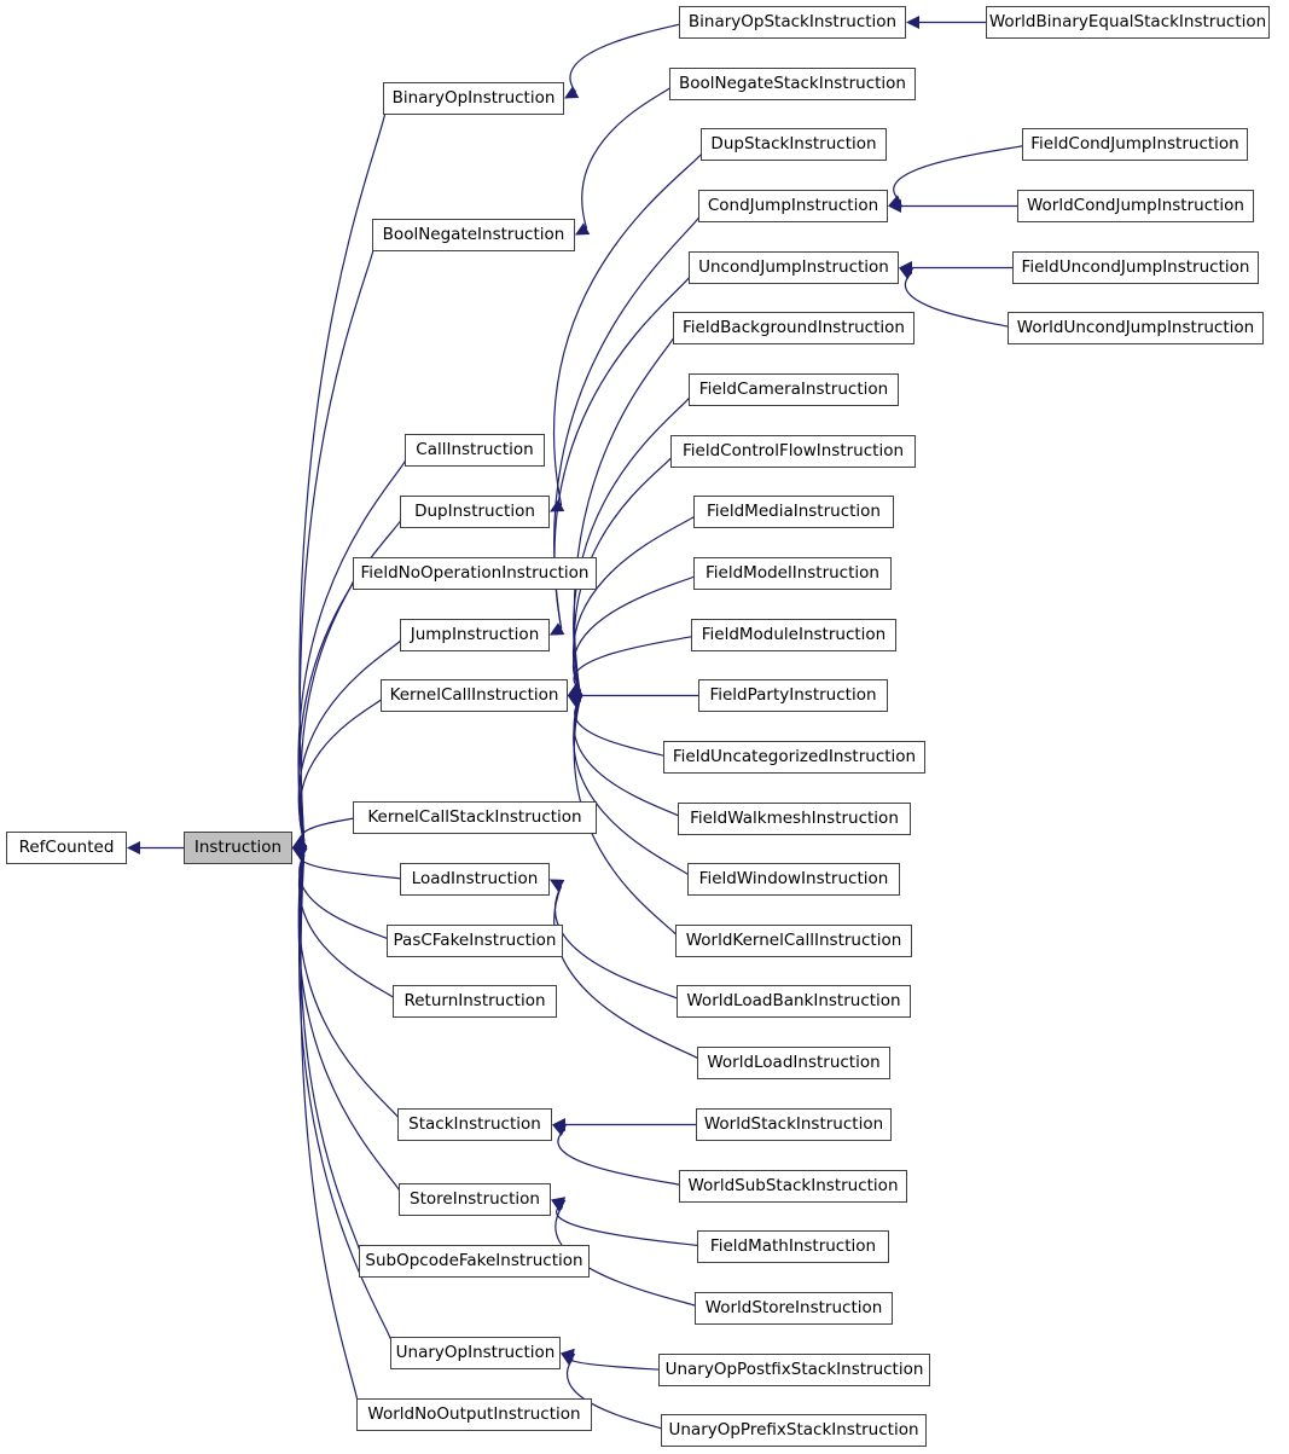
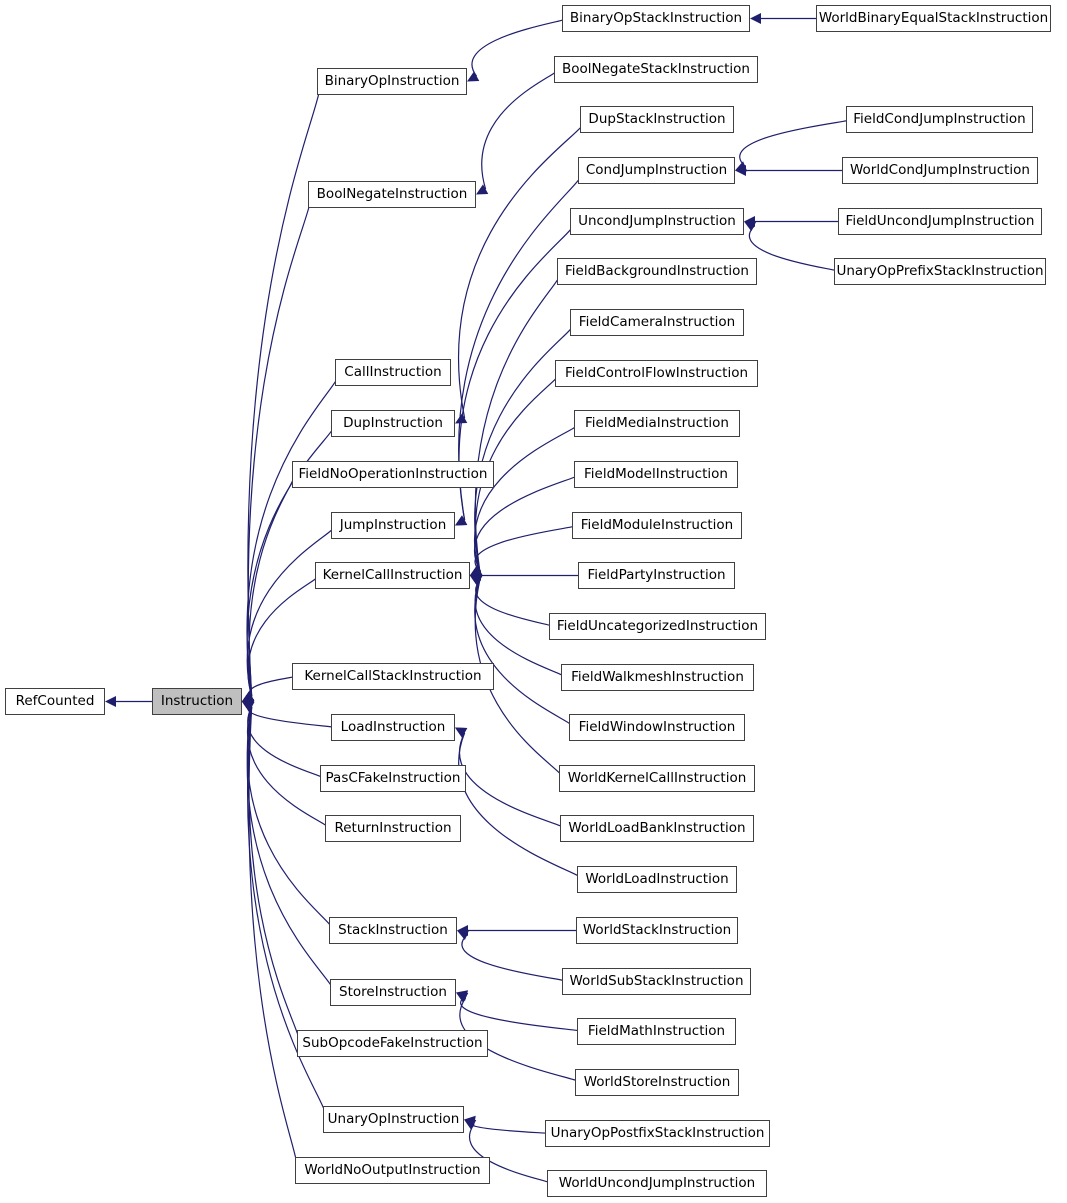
  RefCounted
  Instruction
  BinaryOpInstruction
  BoolNegateInstruction
  CallInstruction
  DupInstruction
  FieldNoOperationInstruction
  JumpInstruction
  KernelCallInstruction
  KernelCallStackInstruction
  LoadInstruction
  PasCFakeInstruction
  ReturnInstruction
  StackInstruction
  StoreInstruction
  SubOpcodeFakeInstruction
  UnaryOpInstruction
  WorldNoOutputInstruction
  BinaryOpStackInstruction
  BoolNegateStackInstruction
  DupStackInstruction
  CondJumpInstruction
  UncondJumpInstruction
  FieldBackgroundInstruction
  FieldCameraInstruction
  FieldControlFlowInstruction
  FieldMediaInstruction
  FieldModelInstruction
  FieldModuleInstruction
  FieldPartyInstruction
  FieldUncategorizedInstruction
  FieldWalkmeshInstruction
  FieldWindowInstruction
  WorldKernelCallInstruction
  WorldLoadBankInstruction
  WorldLoadInstruction
  WorldStackInstruction
  WorldSubStackInstruction
  FieldMathInstruction
  WorldStoreInstruction
  UnaryOpPostfixStackInstruction
- UnaryOpPrefixStackInstruction
+ WorldUncondJumpInstruction
  WorldBinaryEqualStackInstruction
  FieldCondJumpInstruction
  WorldCondJumpInstruction
  FieldUncondJumpInstruction
- WorldUncondJumpInstruction
+ UnaryOpPrefixStackInstruction
